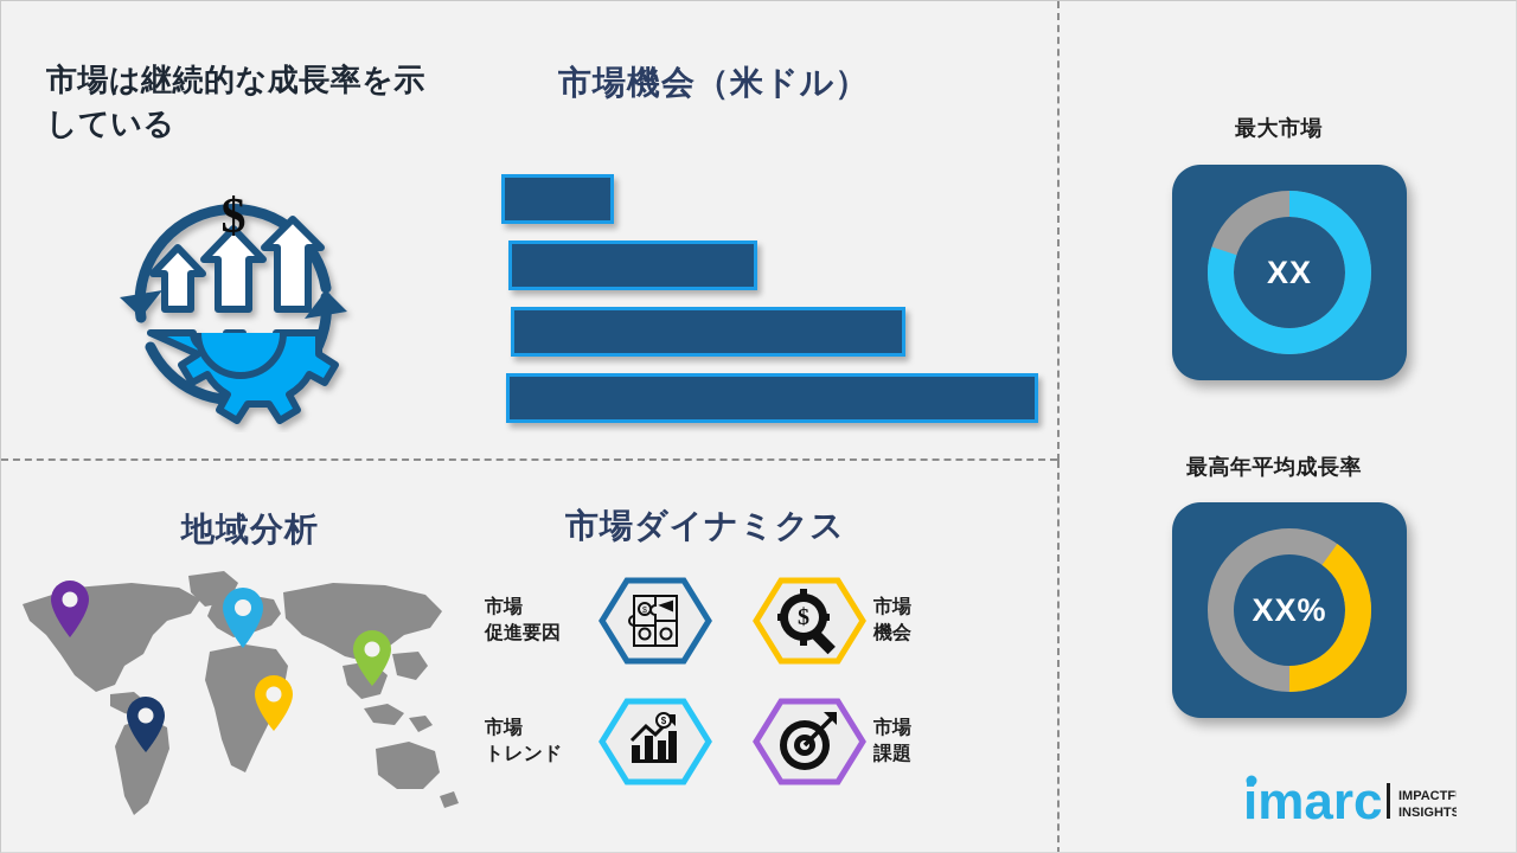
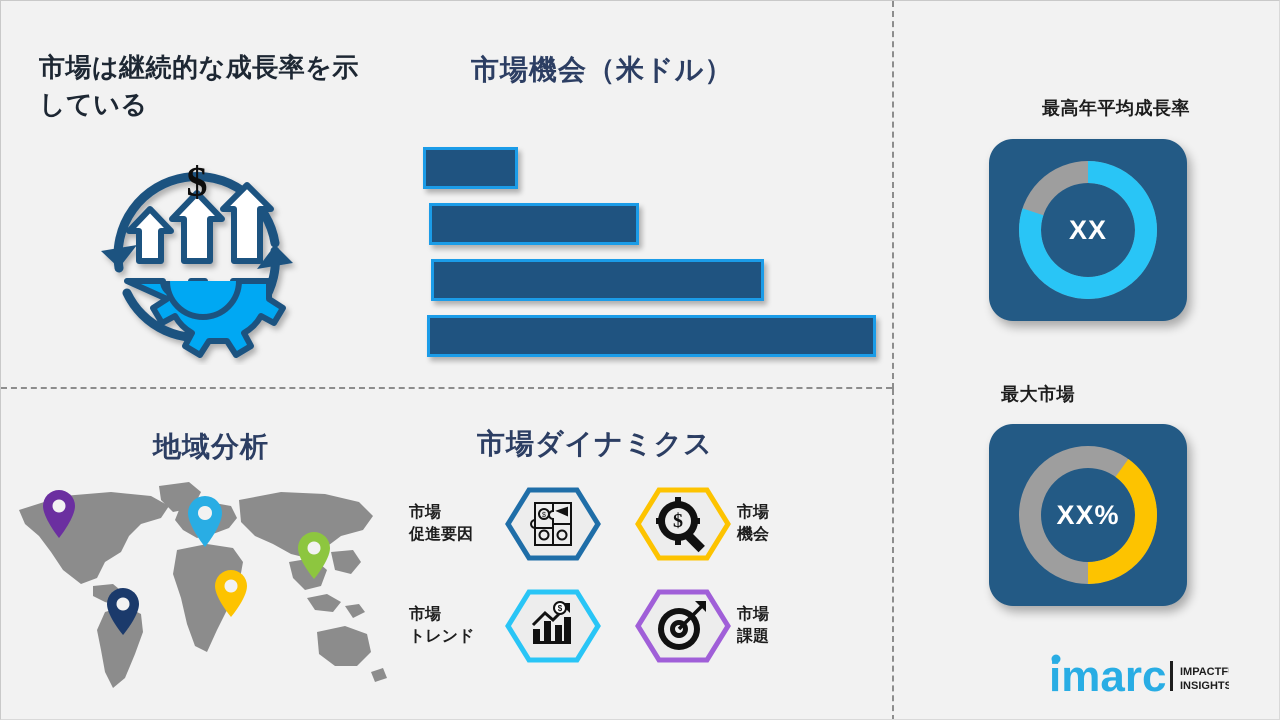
  市場は継続的な成長率を示している
  $
  市場機会（米ドル）
- 最大市場
+ 最高年平均成長率
  XX
- 最高年平均成長率
+ 最大市場
  XX%
  地域分析
  市場ダイナミクス
  市場
  促進要因
  $
  市場
  機会
  市場
  トレンド
  $
  市場
  課題
  imarc
  IMPACTF
  INSIGHTS
